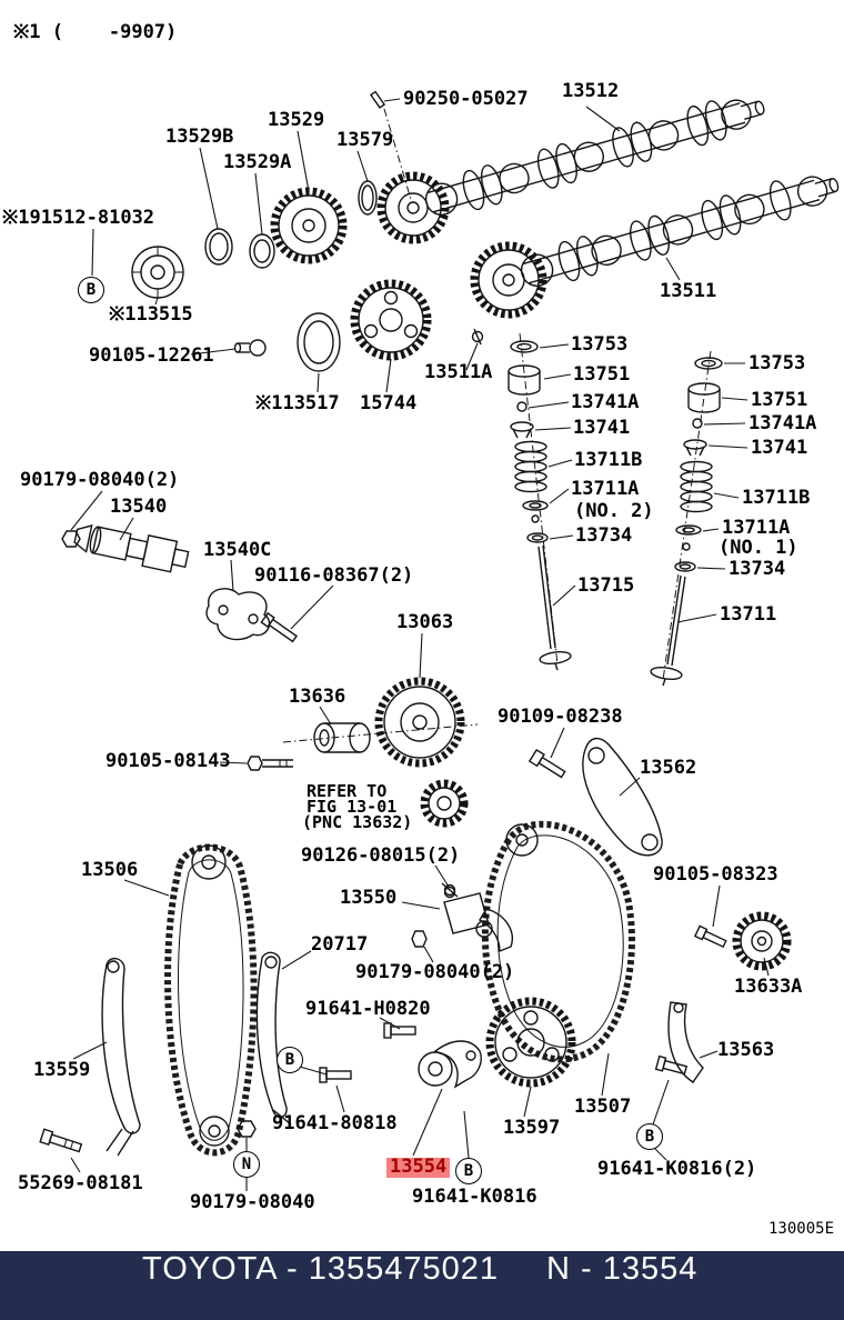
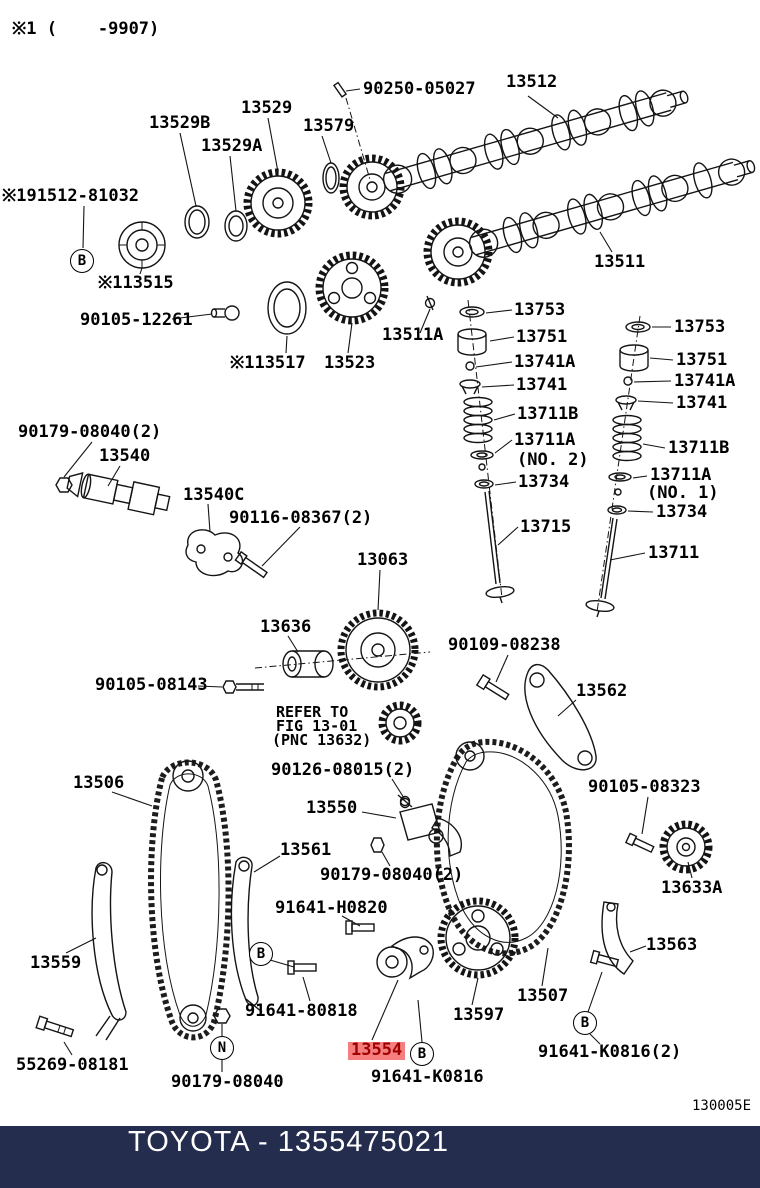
  ※1 ( -9907)
  130005E
  90250-05027
  13512
  13529
  13529B
  13579
  13529A
  ※191512-81032
  ※113515
  13511
  90105-12261
  13753
  13751
  13753
  13741A
  13751
  13741
  13741A
  ※113517
- 15744
+ 13523
  13511A
  13741
  13711B
  90179-08040(2)
  13711A
  (NO. 2)
  13711B
  13540
  13734
  13711A
  (NO. 1)
  13540C
  90116-08367(2)
  13734
  13715
  13063
  13711
  13636
  90109-08238
  90105-08143
  13562
  REFER TO
  FIG 13-01
  (PNC 13632)
  90126-08015(2)
  13506
  13550
  90105-08323
- 20717
+ 13561
  90179-08040(2)
  13633A
  91641-H0820
  13559
  13563
  91641-80818
  13597
  13507
  13554
  55269-08181
  91641-K0816
  90179-08040
  91641-K0816(2)
  B
  B
  B
  B
  N
  TOYOTA - 1355475021
- N - 13554
